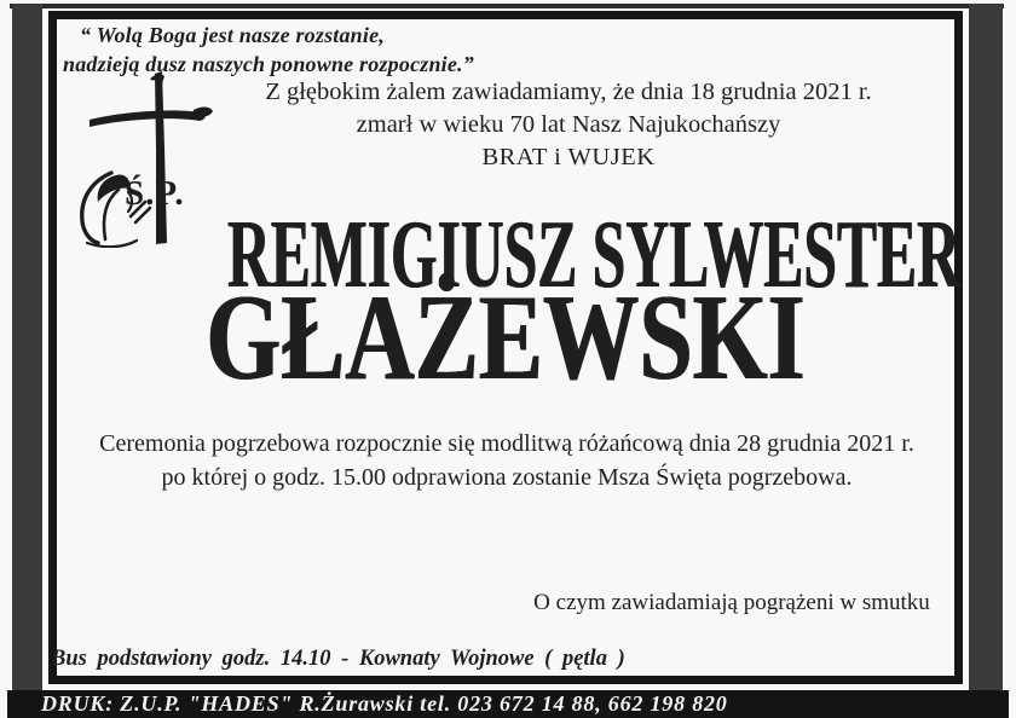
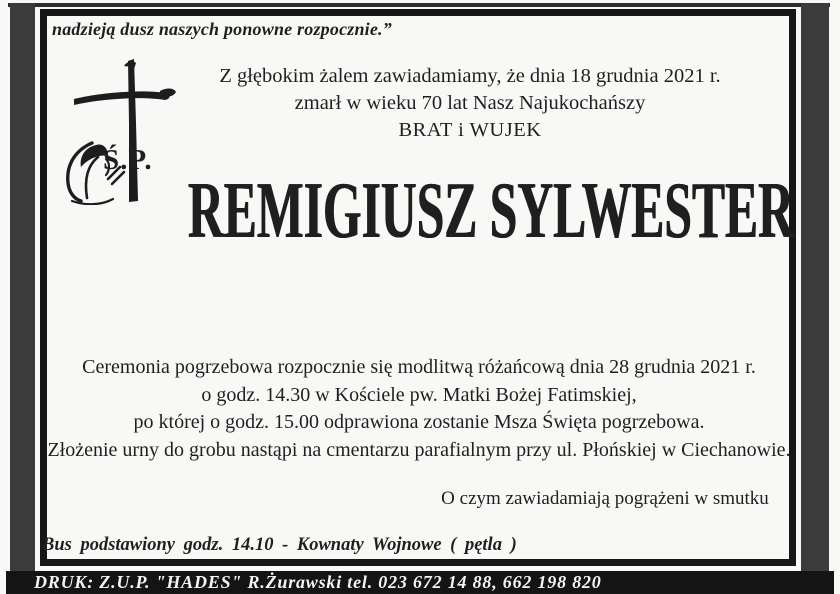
- “ Wolą Boga jest nasze rozstanie,
  nadzieją dusz naszych ponowne rozpocznie.”
  Z głębokim żalem zawiadamiamy, że dnia 18 grudnia 2021 r.
  zmarł w wieku 70 lat Nasz Najukochańszy
  BRAT i WUJEK
  Ś.P.
  REMIGIUSZ SYLWESTER
- GŁAŻEWSKI
  Ceremonia pogrzebowa rozpocznie się modlitwą różańcową dnia 28 grudnia 2021 r.
+ o godz. 14.30 w Kościele pw. Matki Bożej Fatimskiej,
  po której o godz. 15.00 odprawiona zostanie Msza Święta pogrzebowa.
+ Złożenie urny do grobu nastąpi na cmentarzu parafialnym przy ul. Płońskiej w Ciechanowie.
  O czym zawiadamiają pogrążeni w smutku
  Bus podstawiony godz. 14.10 - Kownaty Wojnowe ( pętla )
  DRUK: Z.U.P. "HADES" R.Żurawski tel. 023 672 14 88, 662 198 820
